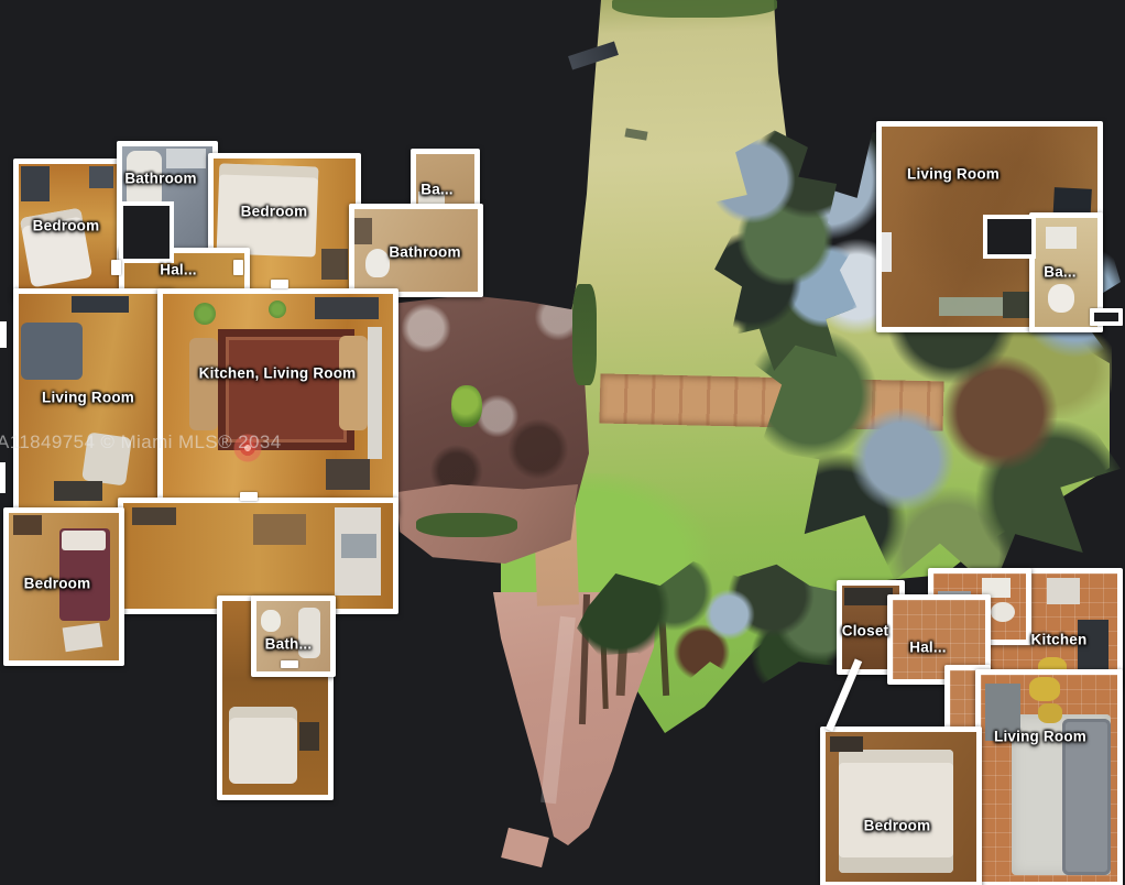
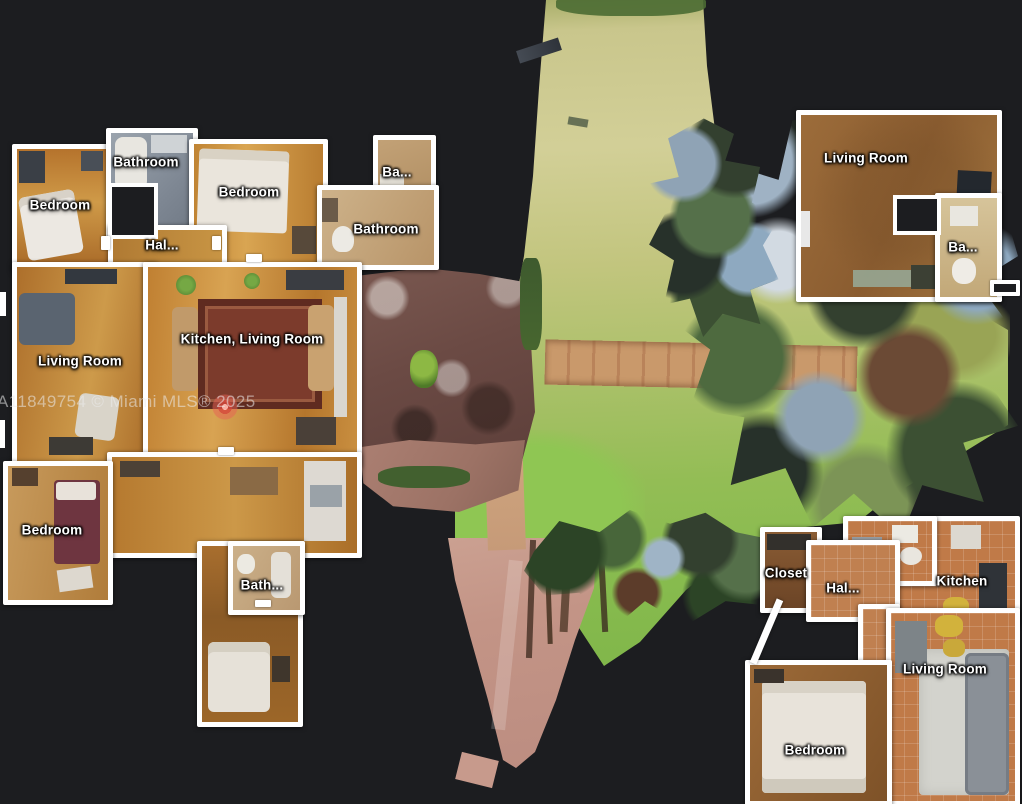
  Bedroom
  Bathroom
  Bedroom
  Ba...
  Bathroom
  Hal...
  Living Room
  Kitchen, Living Room
  Bedroom
  Bath...
  Living Room
  Ba...
  Closet
  Hal...
  Kitchen
  Living Room
  Bedroom
- A11849754 © Miami MLS® 2034
+ A11849754 © Miami MLS® 2025
